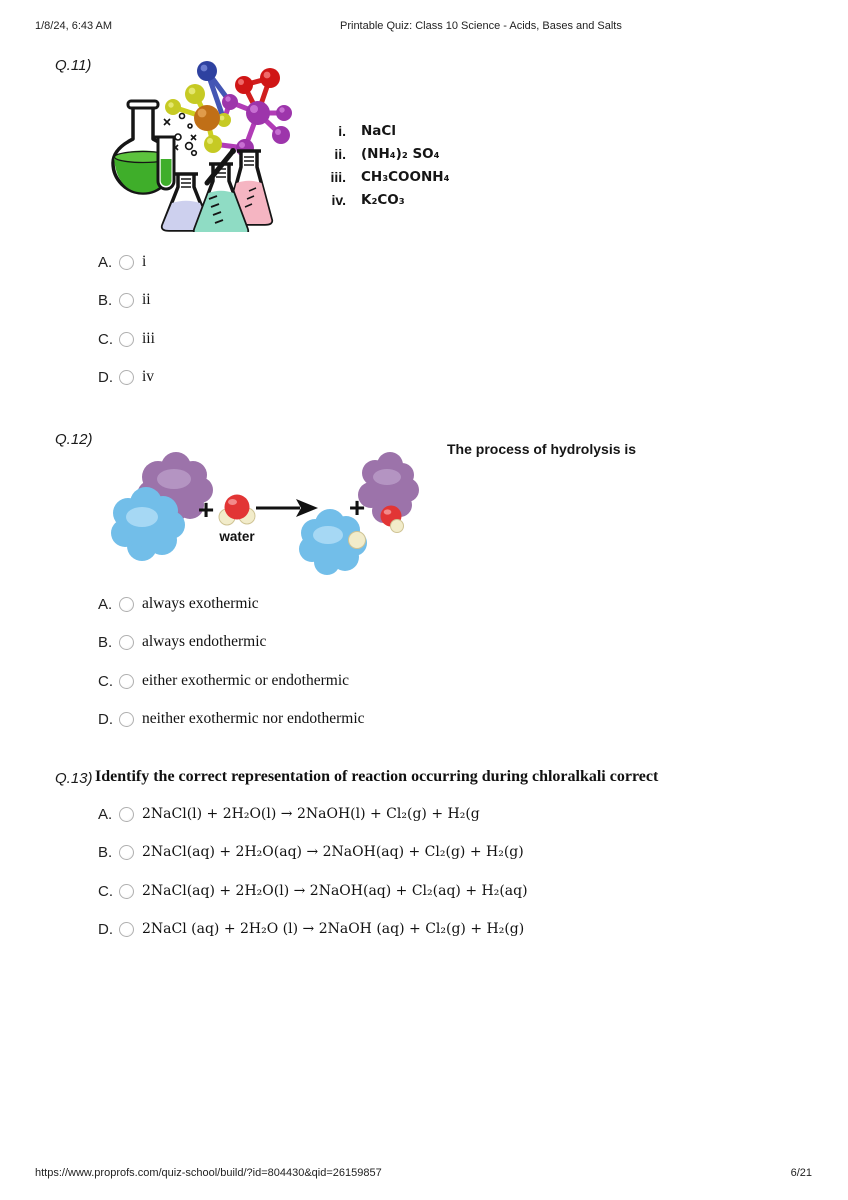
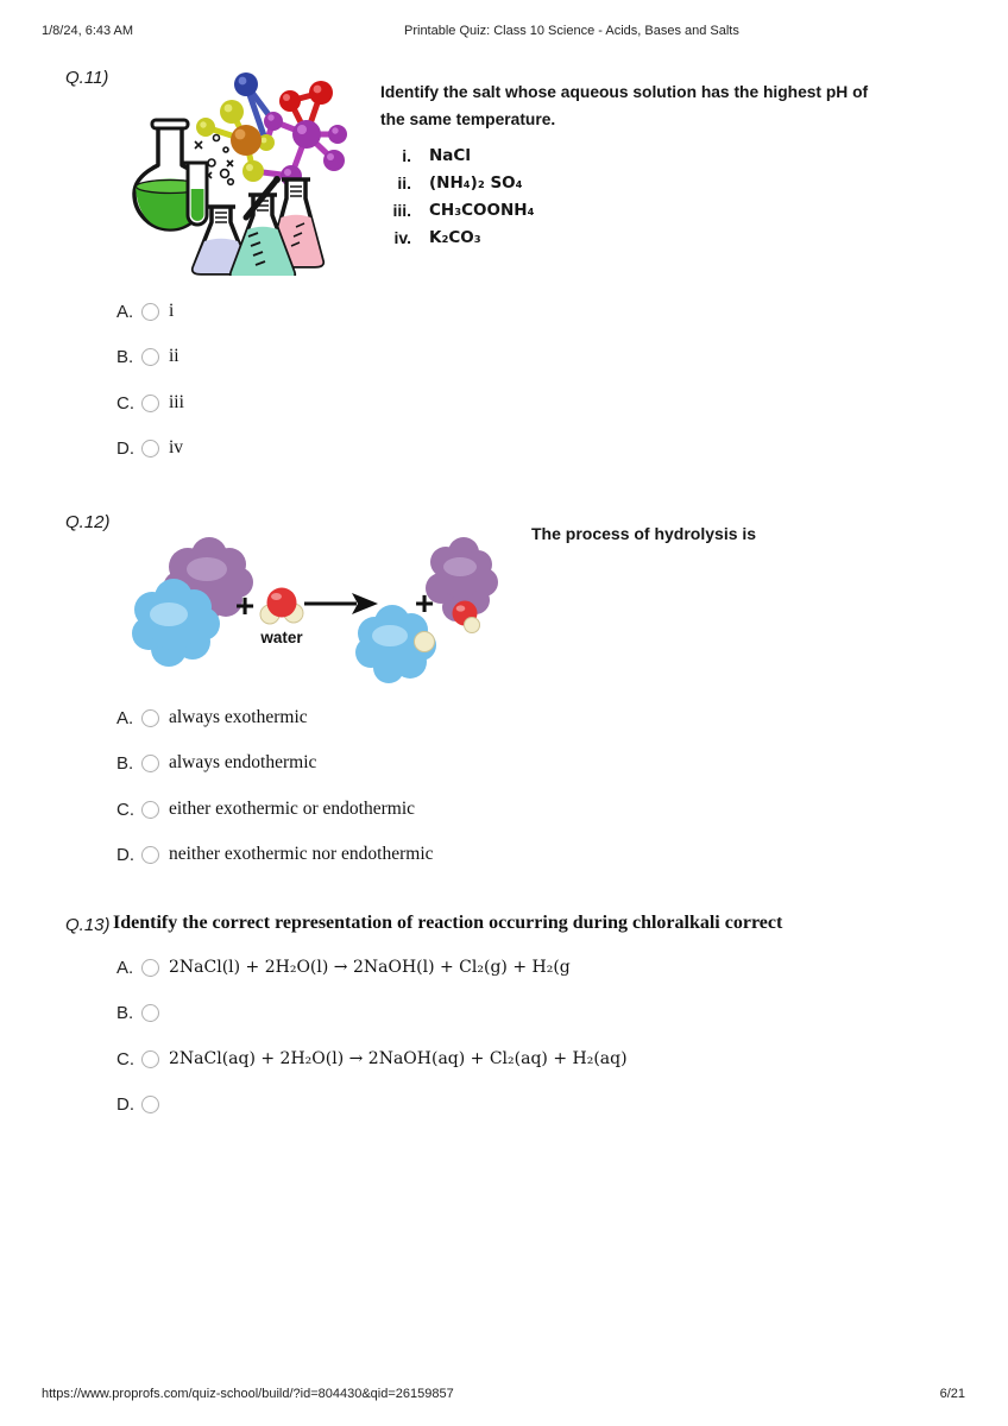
  1/8/24, 6:43 AM
  Printable Quiz: Class 10 Science - Acids, Bases and Salts
  Q.11)
+ Identify the salt whose aqueous solution has the highest pH of
+ the same temperature.
  i.
  NaCl
  ii.
  (NH₄)₂ SO₄
  iii.
  CH₃COONH₄
  iv.
  K₂CO₃
  A.
  i
  B.
  ii
  C.
  iii
  D.
  iv
  Q.12)
  +
  water
  +
  The process of hydrolysis is
  A.
  always exothermic
  B.
  always endothermic
  C.
  either exothermic or endothermic
  D.
  neither exothermic nor endothermic
  Q.13)
  Identify the correct representation of reaction occurring during chloralkali correct
  A.
  2NaCl(l) + 2H₂O(l) → 2NaOH(l) + Cl₂(g) + H₂(g
  B.
- 2NaCl(aq) + 2H₂O(aq) → 2NaOH(aq) + Cl₂(g) + H₂(g)
  C.
  2NaCl(aq) + 2H₂O(l) → 2NaOH(aq) + Cl₂(aq) + H₂(aq)
  D.
- 2NaCl (aq) + 2H₂O (l) → 2NaOH (aq) + Cl₂(g) + H₂(g)
  https://www.proprofs.com/quiz-school/build/?id=804430&qid=26159857
  6/21
